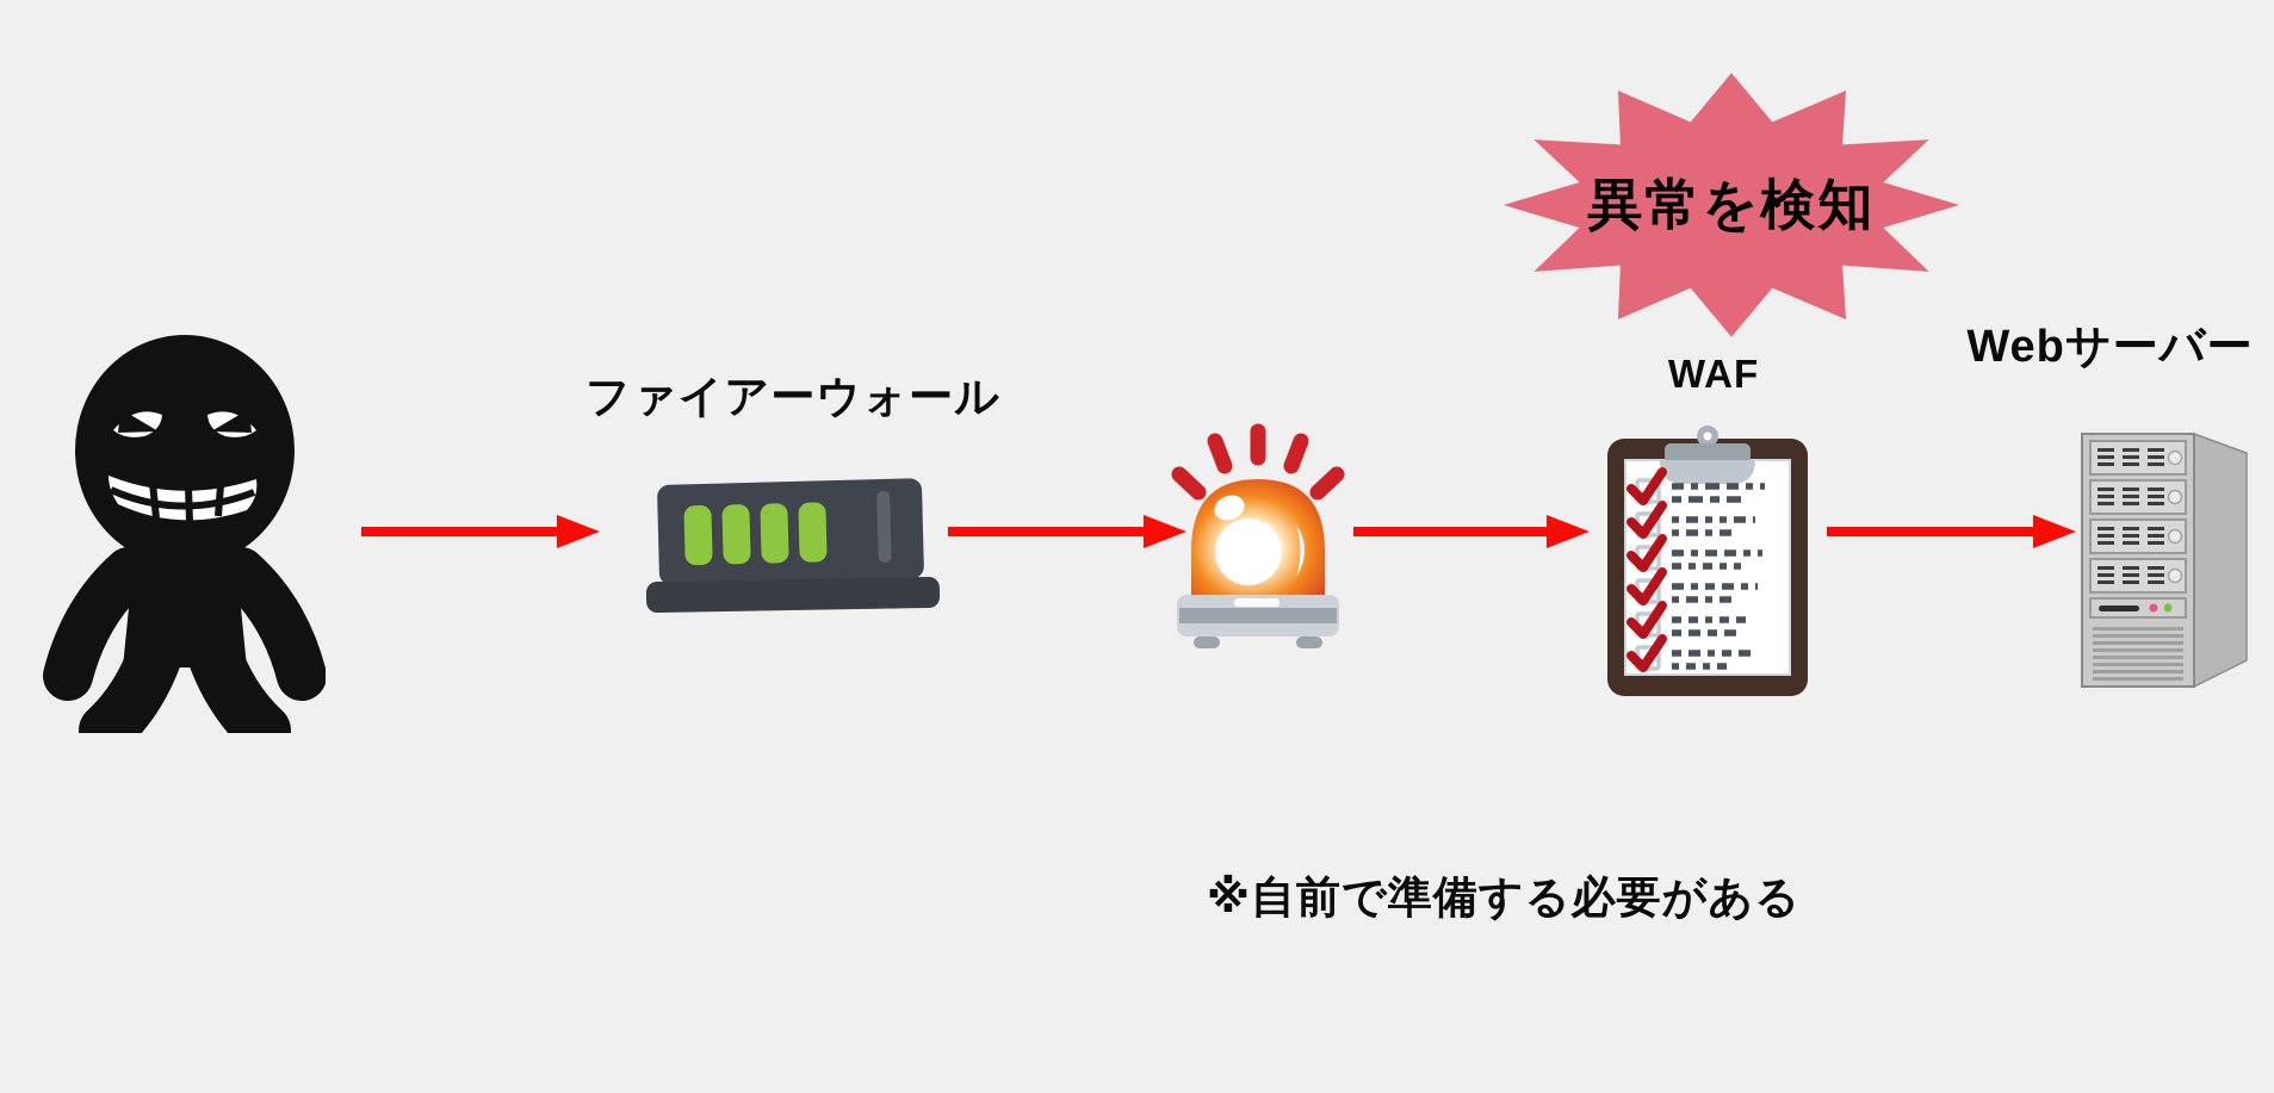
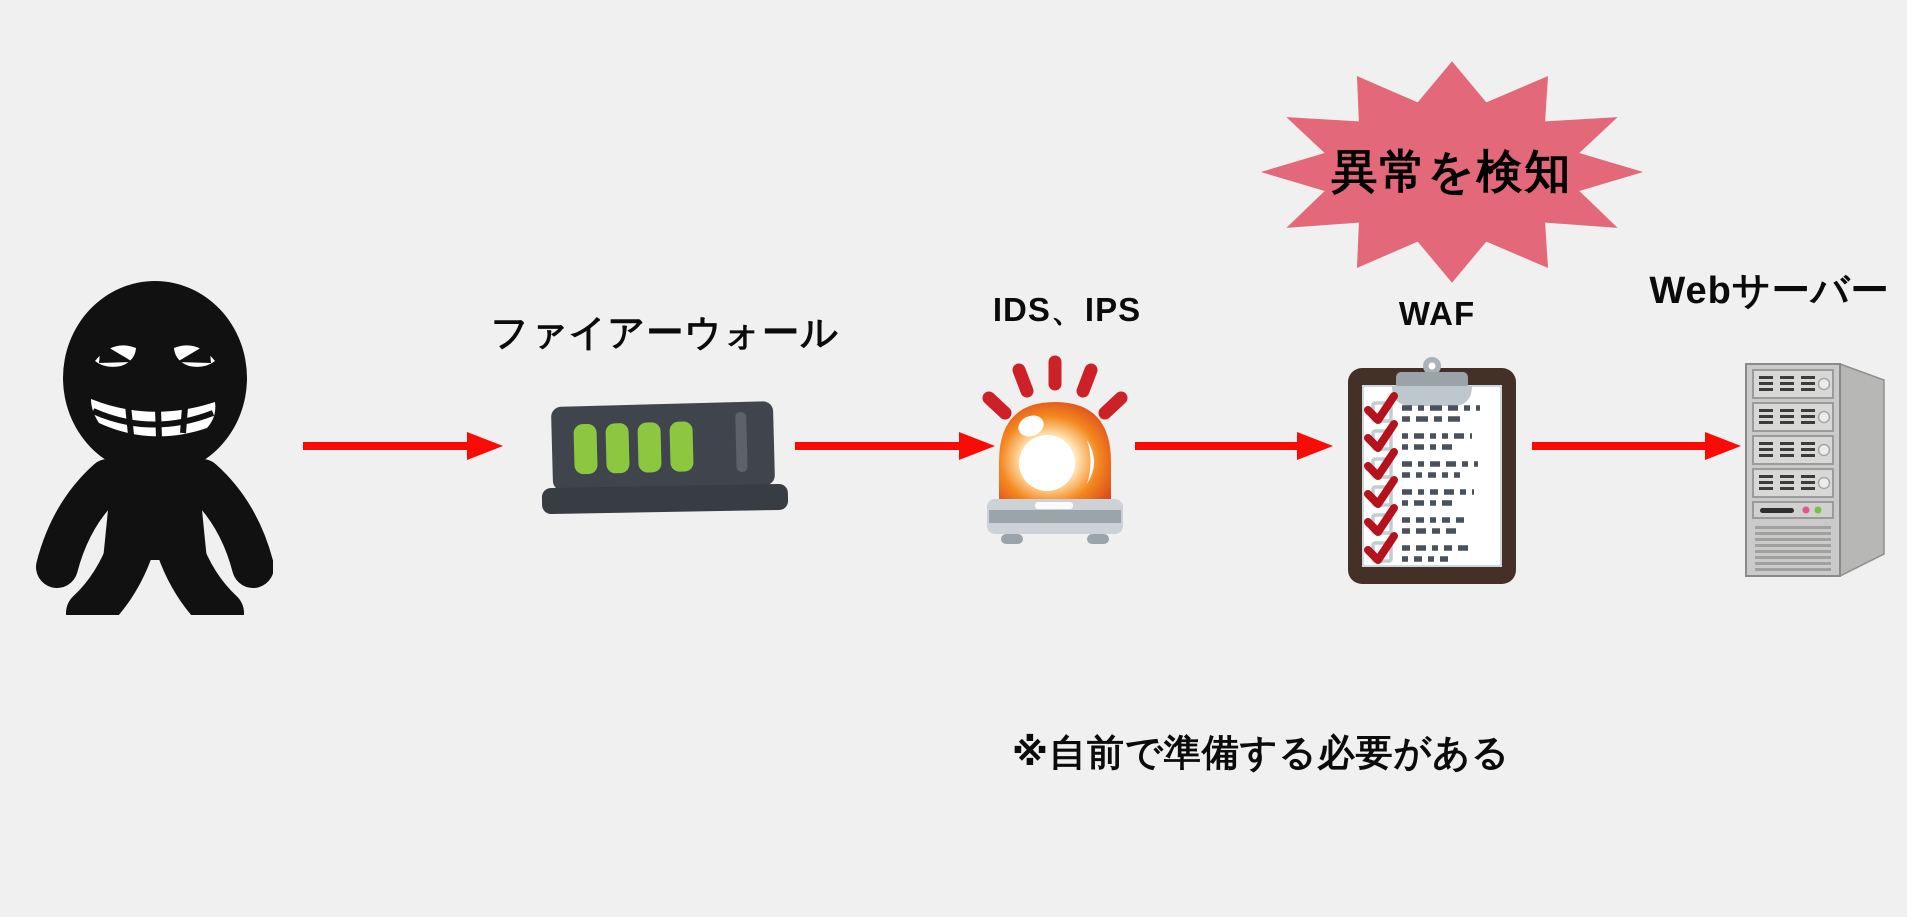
  異常を検知
  ファイアーウォール
+ IDS、IPS
  WAF
  Webサーバー
  ※自前で準備する必要がある
